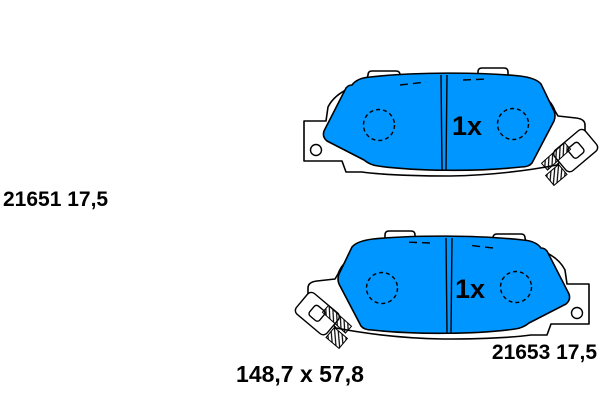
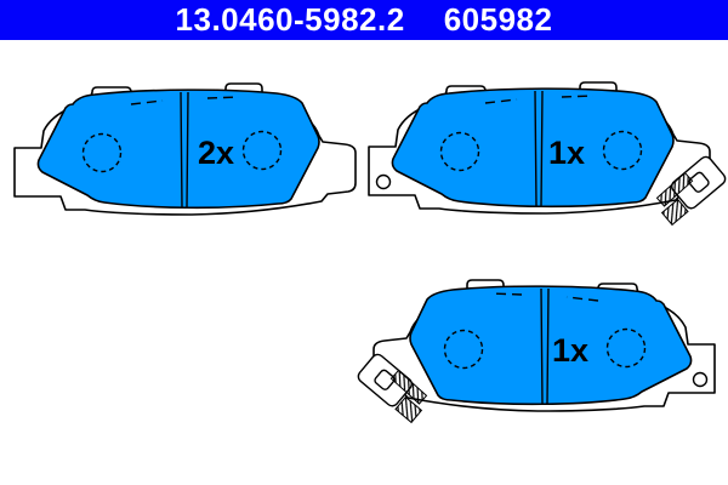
+ 13.0460-5982.2
+ 605982
+ 2x
  1x
  1x
- 21651 17,5
- 21653 17,5
- 148,7 x 57,8
